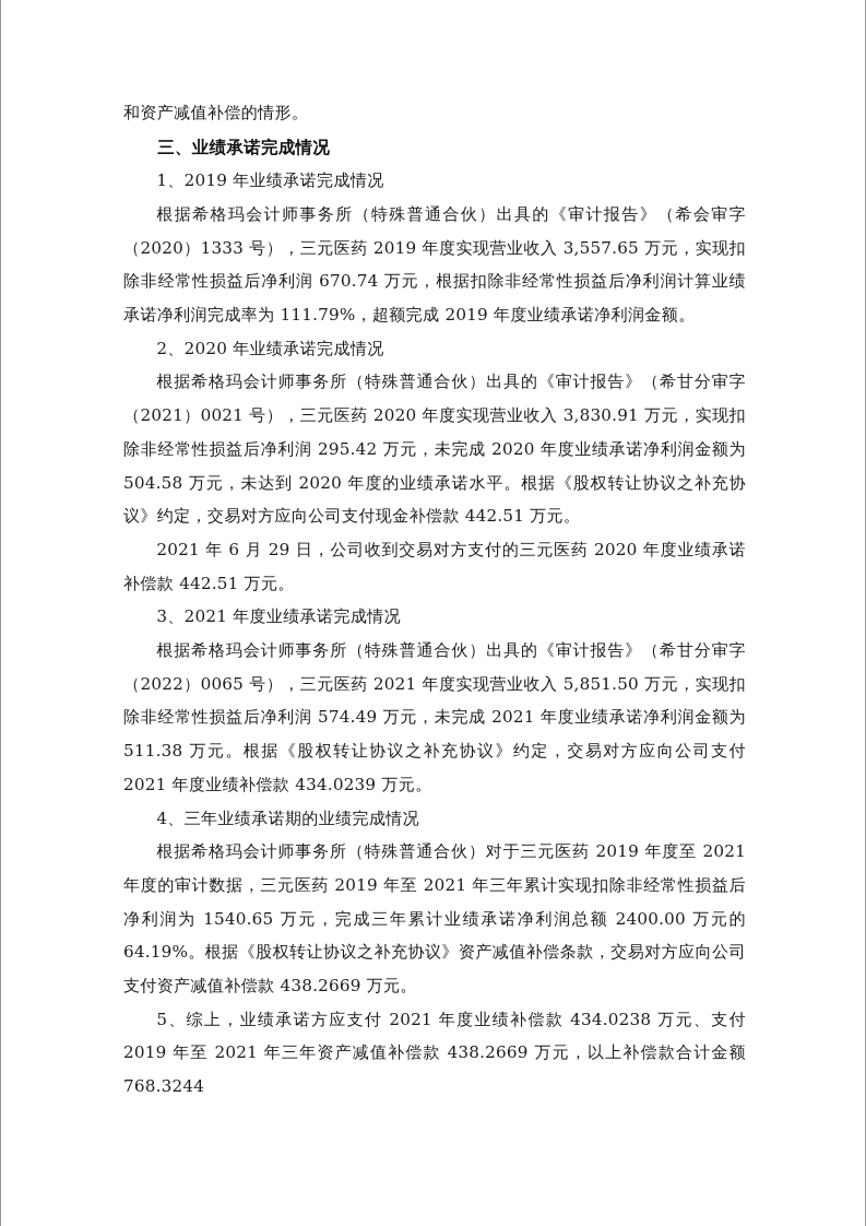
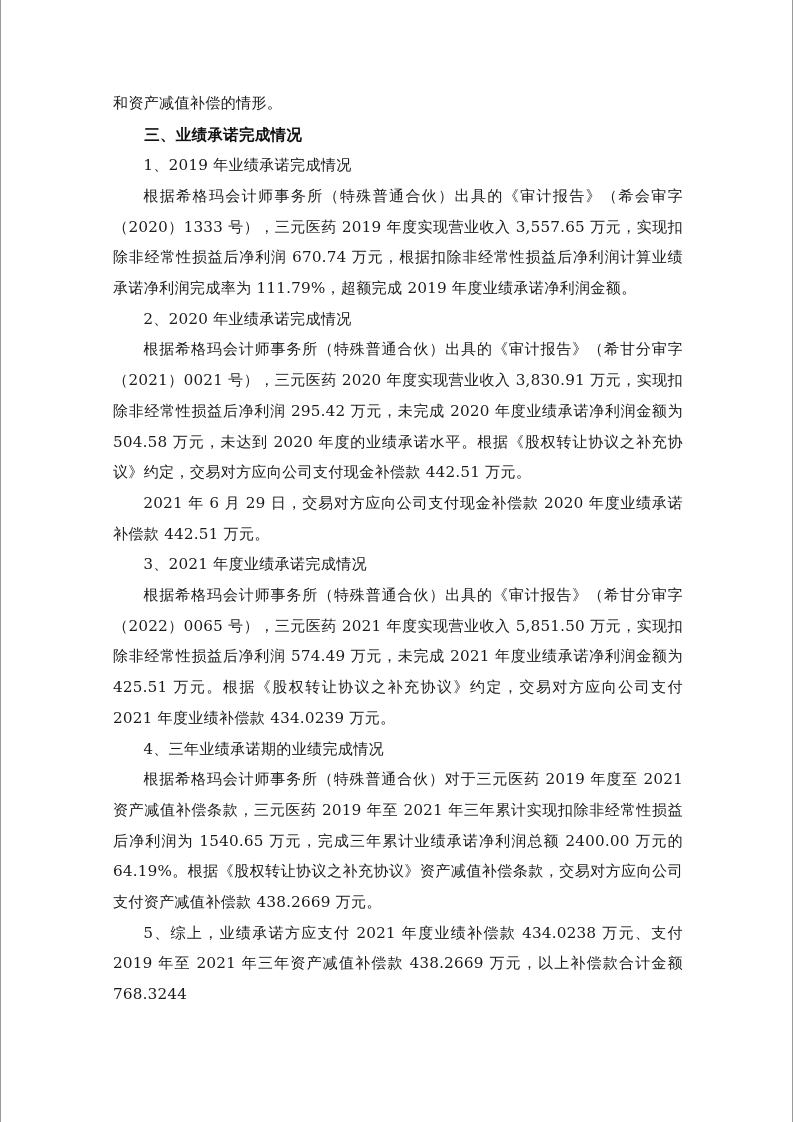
  和资产减值补偿的情形。
  三、业绩承诺完成情况
  1、2019 年业绩承诺完成情况
  根据希格玛会计师事务所（特殊普通合伙）出具的《审计报告》（希会审字（2020）1333 号），三元医药 2019 年度实现营业收入 3,557.65 万元，实现扣除非经常性损益后净利润 670.74 万元，根据扣除非经常性损益后净利润计算业绩承诺净利润完成率为 111.79%，超额完成 2019 年度业绩承诺净利润金额。
  2、2020 年业绩承诺完成情况
  根据希格玛会计师事务所（特殊普通合伙）出具的《审计报告》（希甘分审字（2021）0021 号），三元医药 2020 年度实现营业收入 3,830.91 万元，实现扣除非经常性损益后净利润 295.42 万元，未完成 2020 年度业绩承诺净利润金额为 504.58 万元，未达到 2020 年度的业绩承诺水平。根据《股权转让协议之补充协议》约定，交易对方应向公司支付现金补偿款 442.51 万元。
- 2021 年 6 月 29 日，公司收到交易对方支付的三元医药 2020 年度业绩承诺补偿款 442.51 万元。
+ 2021 年 6 月 29 日，交易对方应向公司支付现金补偿款 2020 年度业绩承诺补偿款 442.51 万元。
  3、2021 年度业绩承诺完成情况
- 根据希格玛会计师事务所（特殊普通合伙）出具的《审计报告》（希甘分审字（2022）0065 号），三元医药 2021 年度实现营业收入 5,851.50 万元，实现扣除非经常性损益后净利润 574.49 万元，未完成 2021 年度业绩承诺净利润金额为 511.38 万元。根据《股权转让协议之补充协议》约定，交易对方应向公司支付 2021 年度业绩补偿款 434.0239 万元。
+ 根据希格玛会计师事务所（特殊普通合伙）出具的《审计报告》（希甘分审字（2022）0065 号），三元医药 2021 年度实现营业收入 5,851.50 万元，实现扣除非经常性损益后净利润 574.49 万元，未完成 2021 年度业绩承诺净利润金额为 425.51 万元。根据《股权转让协议之补充协议》约定，交易对方应向公司支付 2021 年度业绩补偿款 434.0239 万元。
  4、三年业绩承诺期的业绩完成情况
- 根据希格玛会计师事务所（特殊普通合伙）对于三元医药 2019 年度至 2021 年度的审计数据，三元医药 2019 年至 2021 年三年累计实现扣除非经常性损益后净利润为 1540.65 万元，完成三年累计业绩承诺净利润总额 2400.00 万元的 64.19%。根据《股权转让协议之补充协议》资产减值补偿条款，交易对方应向公司支付资产减值补偿款 438.2669 万元。
+ 根据希格玛会计师事务所（特殊普通合伙）对于三元医药 2019 年度至 2021 资产减值补偿条款，三元医药 2019 年至 2021 年三年累计实现扣除非经常性损益后净利润为 1540.65 万元，完成三年累计业绩承诺净利润总额 2400.00 万元的 64.19%。根据《股权转让协议之补充协议》资产减值补偿条款，交易对方应向公司支付资产减值补偿款 438.2669 万元。
  5、综上，业绩承诺方应支付 2021 年度业绩补偿款 434.0238 万元、支付 2019 年至 2021 年三年资产减值补偿款 438.2669 万元，以上补偿款合计金额 768.3244
